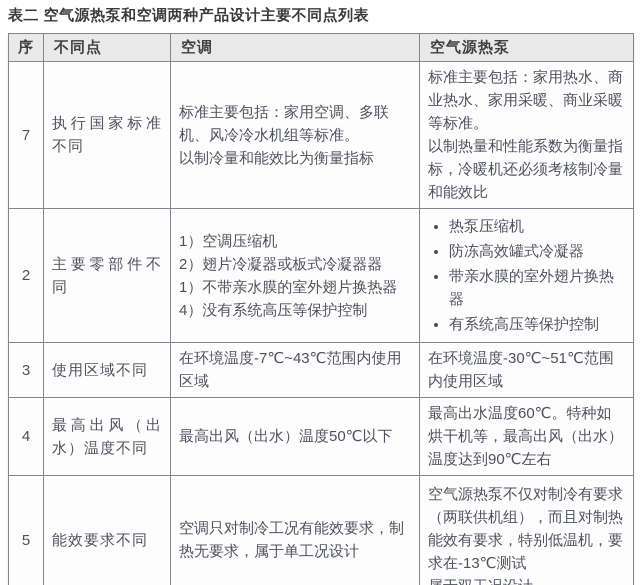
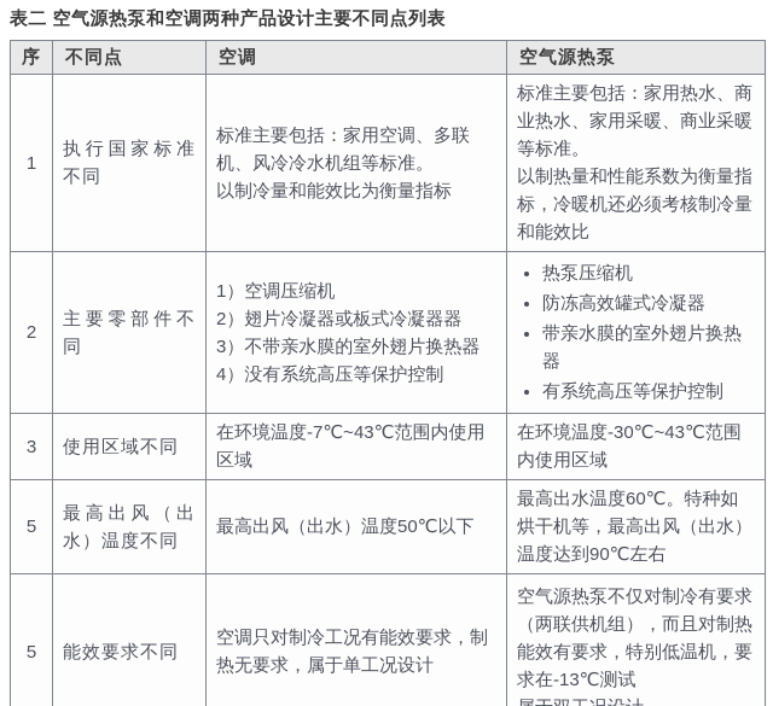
  表二 空气源热泵和空调两种产品设计主要不同点列表
  序	不同点	空调	空气源热泵
- 7	执行国家标准不同	标准主要包括：家用空调、多联机、风冷冷水机组等标准。 以制冷量和能效比为衡量指标	标准主要包括：家用热水、商业热水、家用采暖、商业采暖等标准。 以制热量和性能系数为衡量指标，冷暖机还必须考核制冷量和能效比
+ 1	执行国家标准不同	标准主要包括：家用空调、多联机、风冷冷水机组等标准。 以制冷量和能效比为衡量指标	标准主要包括：家用热水、商业热水、家用采暖、商业采暖等标准。 以制热量和性能系数为衡量指标，冷暖机还必须考核制冷量和能效比
- 2	主要零部件不同	1）空调压缩机 2）翅片冷凝器或板式冷凝器器 1）不带亲水膜的室外翅片换热器 4）没有系统高压等保护控制	热泵压缩机 防冻高效罐式冷凝器 带亲水膜的室外翅片换热器 有系统高压等保护控制
+ 2	主要零部件不同	1）空调压缩机 2）翅片冷凝器或板式冷凝器器 3）不带亲水膜的室外翅片换热器 4）没有系统高压等保护控制	热泵压缩机 防冻高效罐式冷凝器 带亲水膜的室外翅片换热器 有系统高压等保护控制
- 3	使用区域不同	在环境温度-7℃~43℃范围内使用区域	在环境温度-30℃~51℃范围内使用区域
+ 3	使用区域不同	在环境温度-7℃~43℃范围内使用区域	在环境温度-30℃~43℃范围内使用区域
- 4	最高出风（出水）温度不同	最高出风（出水）温度50℃以下	最高出水温度60℃。特种如烘干机等，最高出风（出水）温度达到90℃左右
+ 5	最高出风（出水）温度不同	最高出风（出水）温度50℃以下	最高出水温度60℃。特种如烘干机等，最高出风（出水）温度达到90℃左右
  5	能效要求不同	空调只对制冷工况有能效要求，制热无要求，属于单工况设计	空气源热泵不仅对制冷有要求（两联供机组），而且对制热能效有要求，特别低温机，要求在-13℃测试
